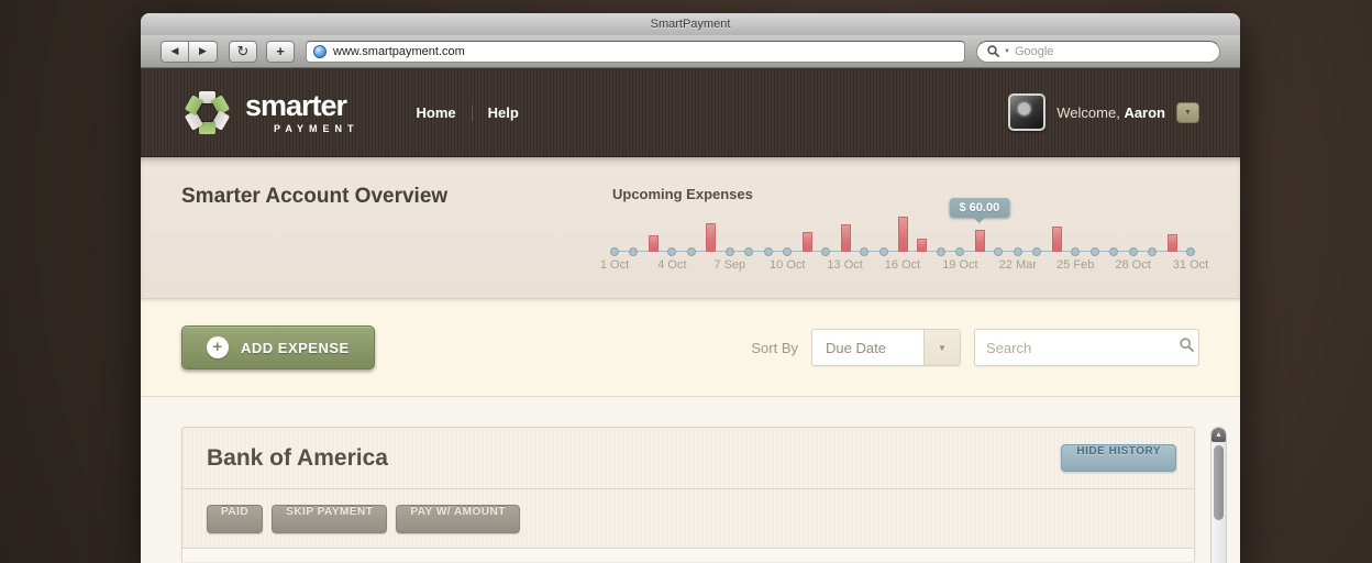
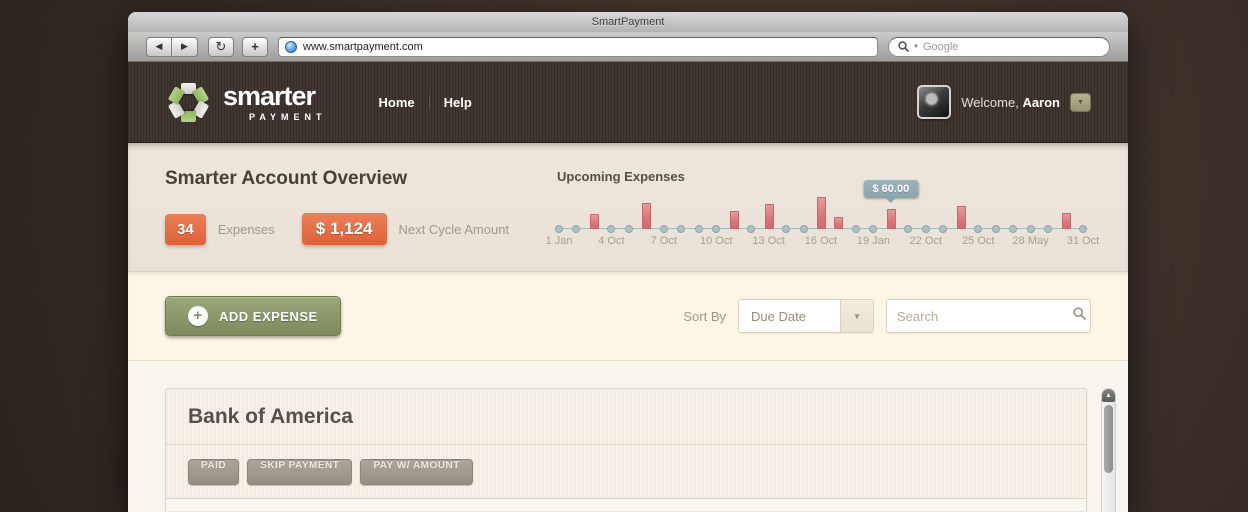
  SmartPayment
  ◀
  ▶
  ↻
  +
  www.smartpayment.com
  Google
  smarter
  PAYMENT
  Home
  Help
  Welcome, Aaron
  Smarter Account Overview
+ 34
+ Expenses
+ $ 1,124
+ Next Cycle Amount
  Upcoming Expenses
- 1 Oct
+ 1 Jan
  4 Oct
- 7 Sep
+ 7 Oct
  10 Oct
  13 Oct
  16 Oct
- 19 Oct
+ 19 Jan
- 22 Mar
+ 22 Oct
- 25 Feb
+ 25 Oct
- 28 Oct
+ 28 May
  31 Oct
  $ 60.00
  +
  ADD EXPENSE
  Sort By
  Due Date
  ▼
  Search
  Bank of America
- HIDE HISTORY
  PAID
  SKIP PAYMENT
  PAY W/ AMOUNT
